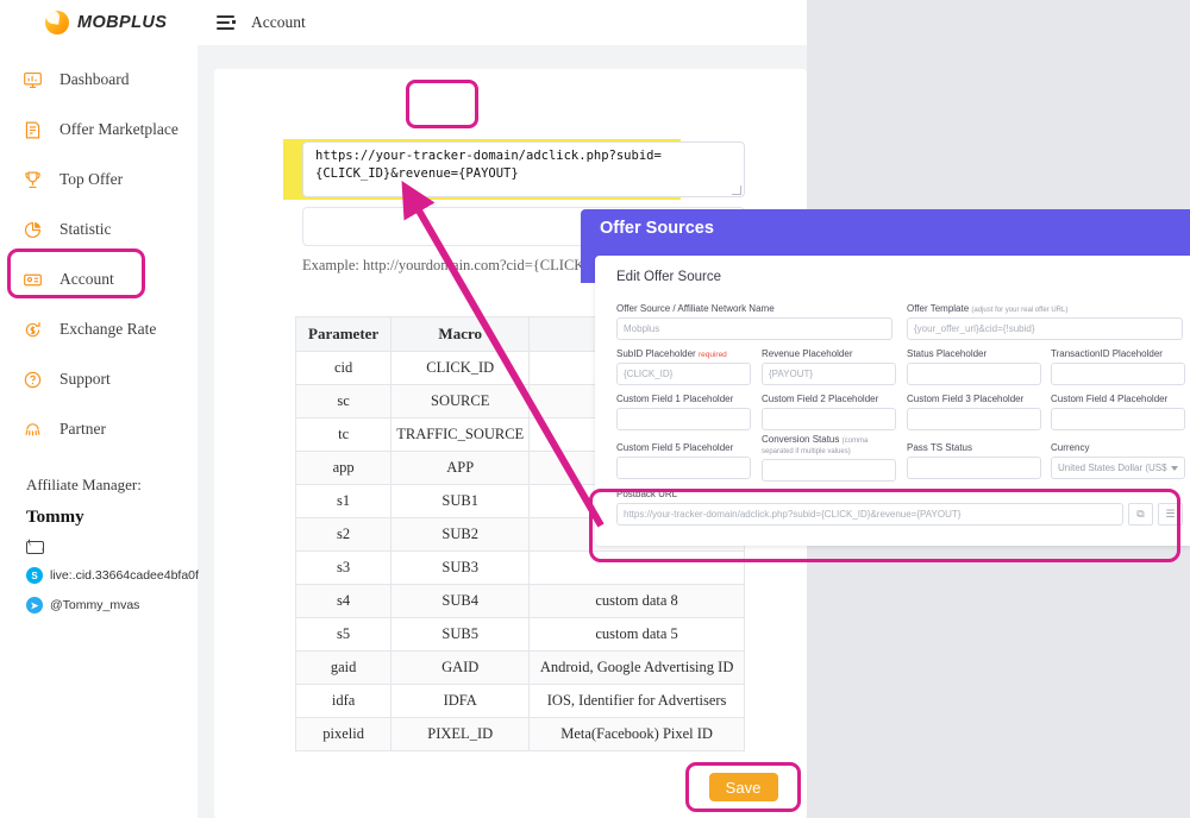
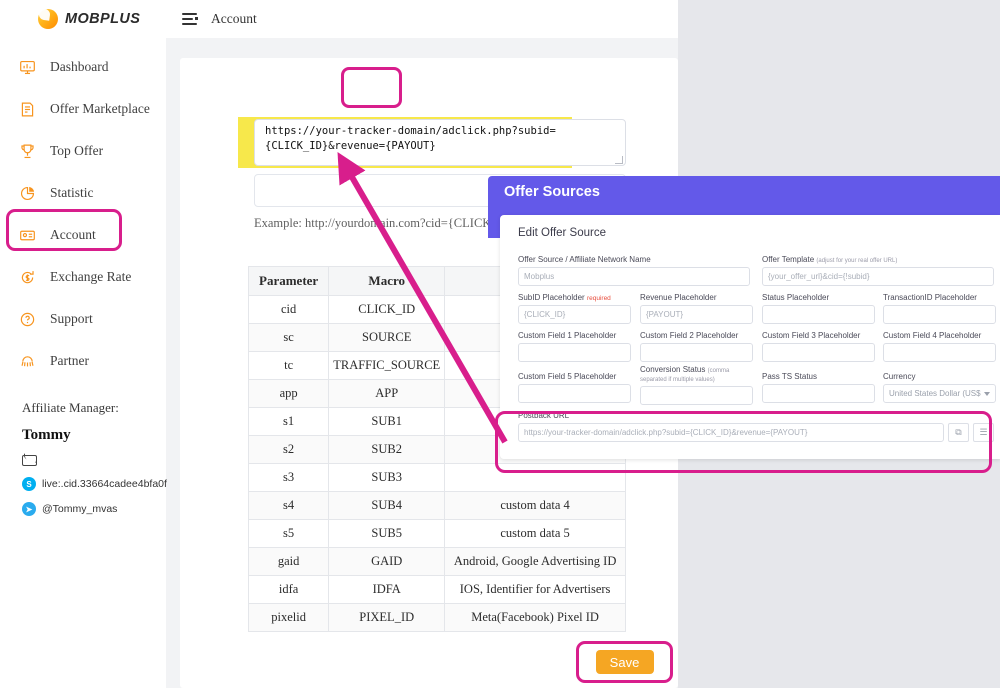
  MOBPLUS
  Dashboard
  Offer Marketplace
  Top Offer
  Statistic
  Account
  Exchange Rate
  Support
  Partner
  Affiliate Manager:
  Tommy
  S
  live:.cid.33664cadee4bfa0f
  ➤
  @Tommy_mvas
  Account
  https://your-tracker-domain/adclick.php?subid={CLICK_ID}&revenue={PAYOUT}
  Example: http://yourdoain.com?cid={CLICK
  Parameter	Macro
  cid	CLICK_ID
  app	APP
  s1	SUB1
  s2	SUB2
  s3	SUB3
- s4	SUB4	custom data 8
+ s4	SUB4	custom data 4
  s5	SUB5	custom data 5
  gaid	GAID	Android, Google Advertising ID
  idfa	IDFA	IOS, Identifier for Advertisers
  pixelid	PIXEL_ID	Meta(Facebook) Pixel ID
  Save
  Offer Sources
  Edit Offer Source
  Offer Source / Affiliate Network Name
  Mobplus
  {your_offer_url}&cid={!subid}
  {CLICK_ID}
  Revenue Placeholder
  {PAYOUT}
  Status Placeholder
  TransactionID Placeholder
  Custom Field 1 Placeholder
  Custom Field 2 Placeholder
  Custom Field 3 Placeholder
  Custom Field 4 Placeholder
  Custom Field 5 Placeholder
  Pass TS Status
  Currency
  United States Dollar (US$
  Postback URL
  https://your-tracker-domain/adclick.php?subid={CLICK_ID}&revenue={PAYOUT}
  ⧉
  ☰
